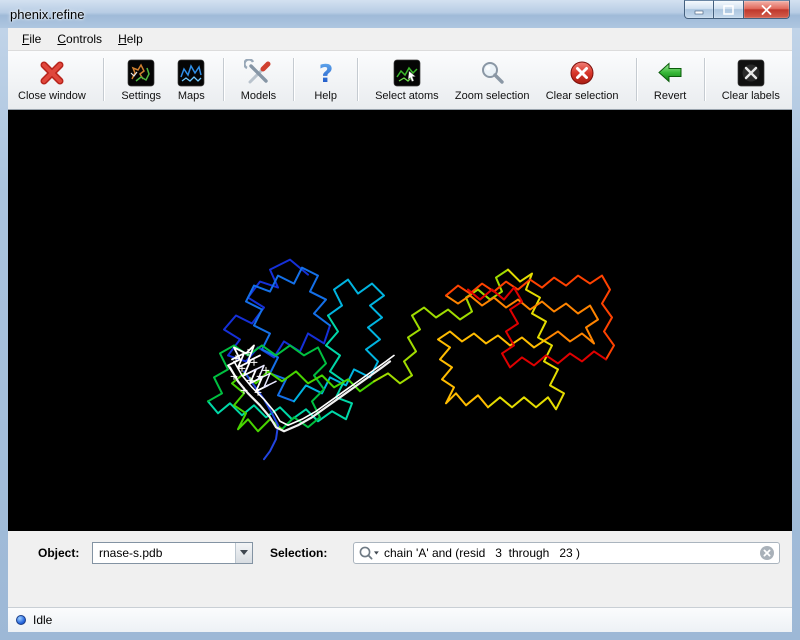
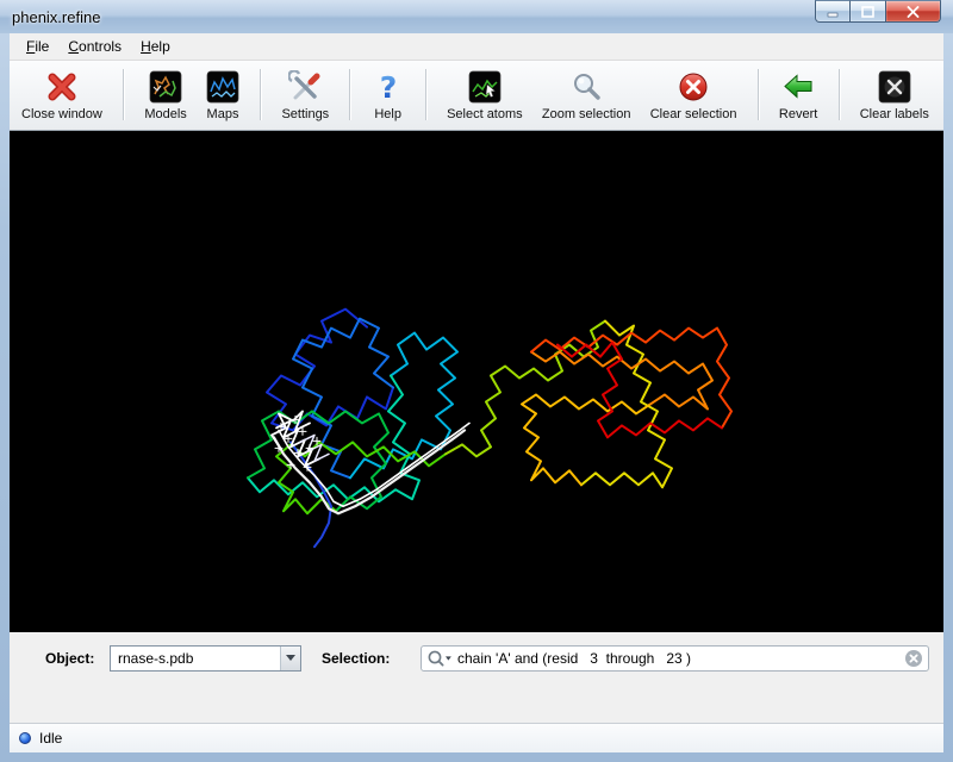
  phenix.refine
  File
  Controls
  Help
  Close window
- Settings
+ Models
  Maps
- Models
+ Settings
  ?
  Help
  Select atoms
  Zoom selection
  Clear selection
  Revert
  Clear labels
  Object:
  rnase-s.pdb
  Selection:
  chain 'A' and (resid 3 through 23 )
  Idle
